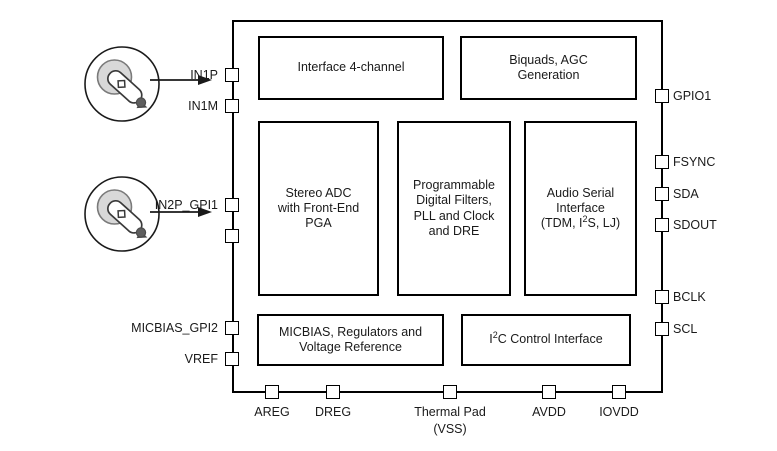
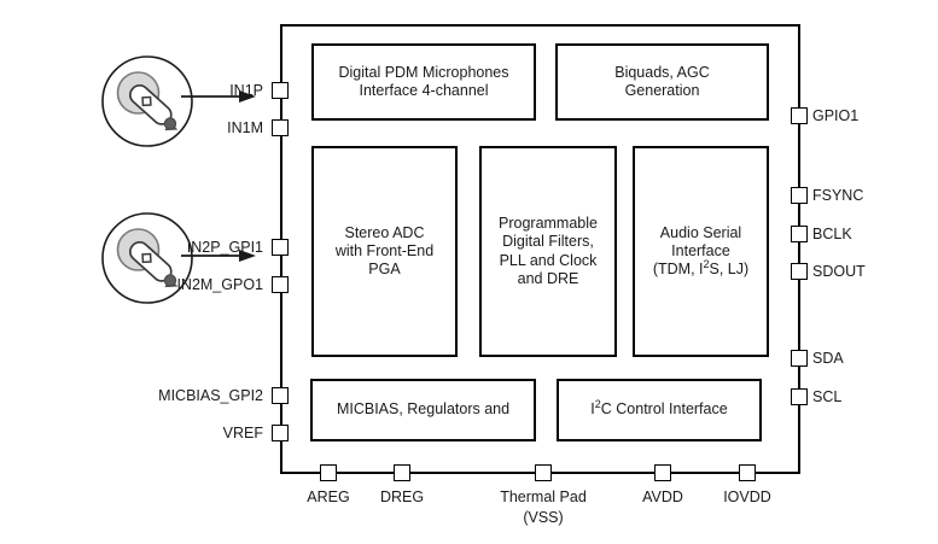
+ Digital PDM Microphones
  Interface 4-channel
  Biquads, AGC
  Generation
  Stereo ADC
  with Front-End
  PGA
  Programmable
  Digital Filters,
  PLL and Clock
  and DRE
  Audio Serial
  Interface
  (TDM, I2S, LJ)
  MICBIAS, Regulators and
- Voltage Reference
  I2C Control Interface
  IN1P
  IN1M
  IN2P_GPI1
+ IN2M_GPO1
  MICBIAS_GPI2
  VREF
  GPIO1
  FSYNC
- SDA
+ BCLK
  SDOUT
- BCLK
+ SDA
  SCL
  AREG
  DREG
  Thermal Pad
  (VSS)
  AVDD
  IOVDD
